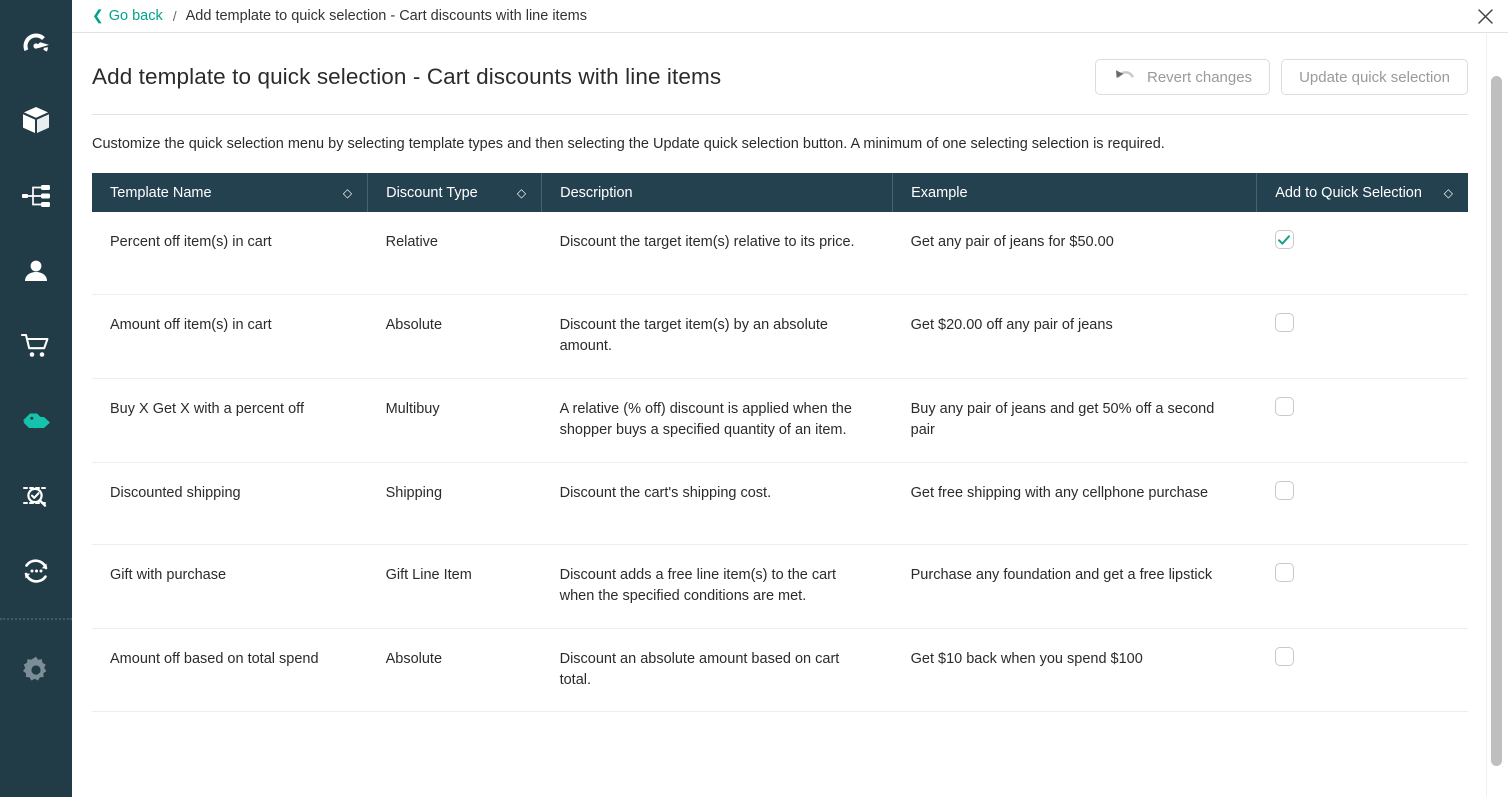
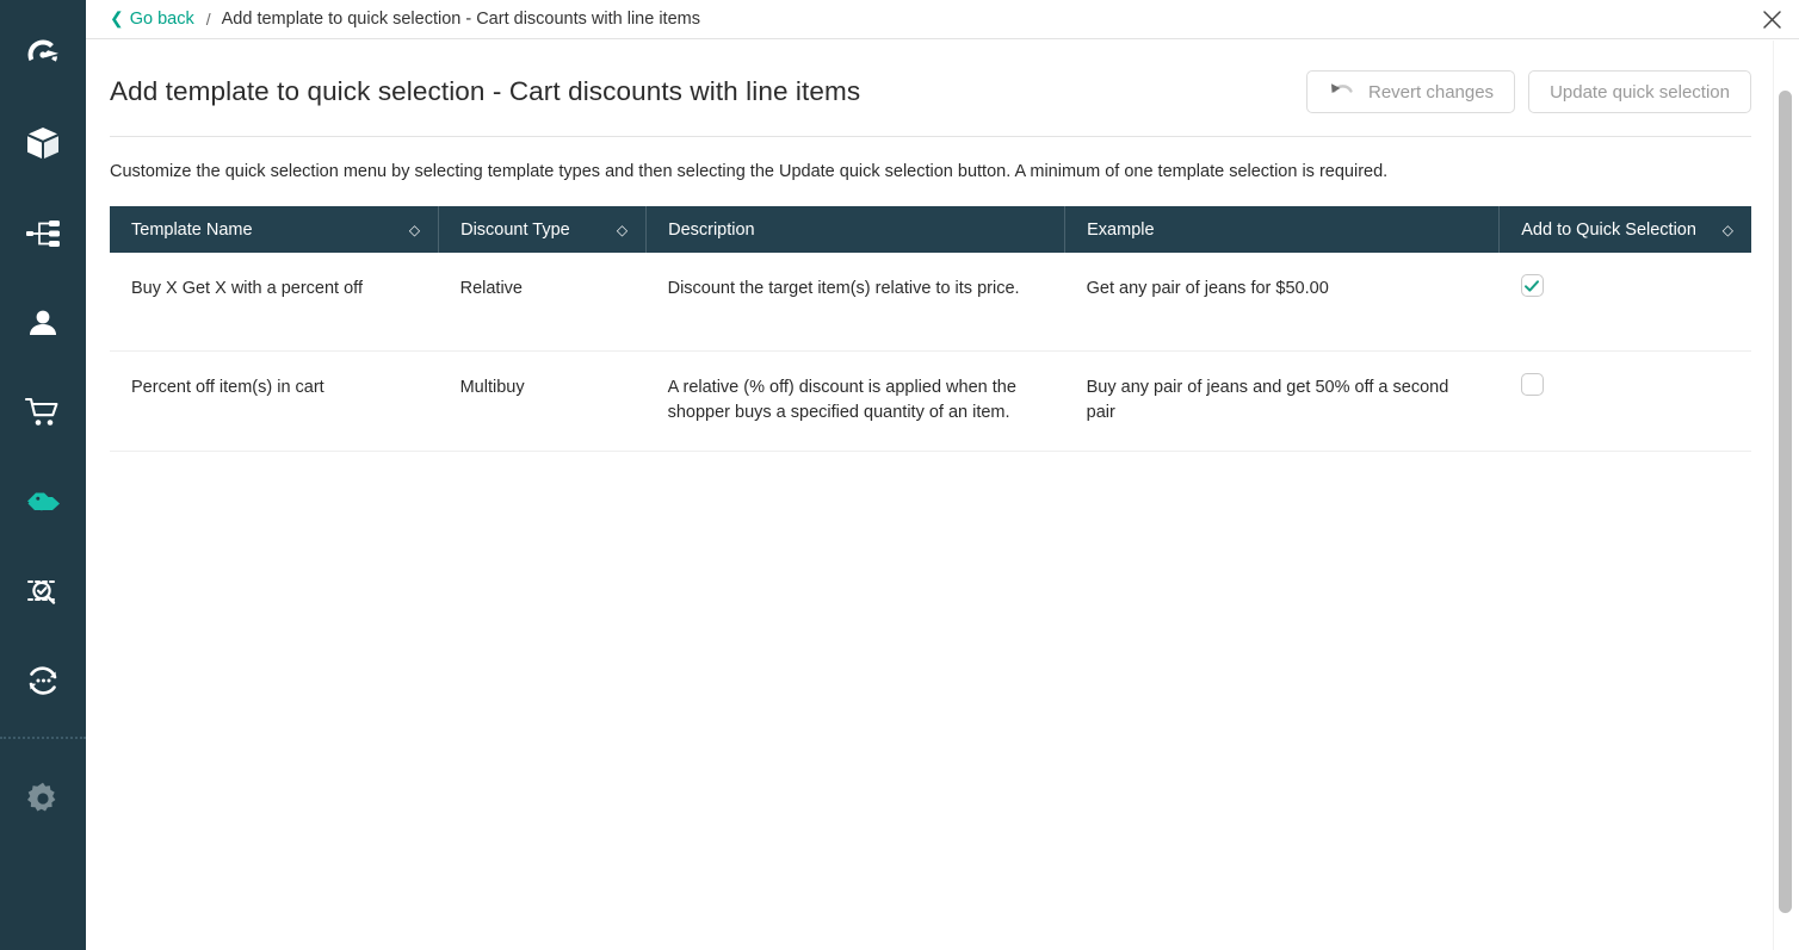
  ❮
  Go back
  /
  Add template to quick selection - Cart discounts with line items
  Add template to quick selection - Cart discounts with line items
  Revert changes
  Update quick selection
- Customize the quick selection menu by selecting template types and then selecting the Update quick selection button. A minimum of one selecting selection is required.
+ Customize the quick selection menu by selecting template types and then selecting the Update quick selection button. A minimum of one template selection is required.
  Template Name ◇	Discount Type ◇	Description	Example	Add to Quick Selection ◇
- Percent off item(s) in cart	Relative	Discount the target item(s) relative to its price.	Get any pair of jeans for $50.00
+ Buy X Get X with a percent off	Relative	Discount the target item(s) relative to its price.	Get any pair of jeans for $50.00
- Amount off item(s) in cart	Absolute	Discount the target item(s) by an absolute amount.	Get $20.00 off any pair of jeans
- Buy X Get X with a percent off	Multibuy	A relative (% off) discount is applied when the shopper buys a specified quantity of an item.	Buy any pair of jeans and get 50% off a second pair
+ Percent off item(s) in cart	Multibuy	A relative (% off) discount is applied when the shopper buys a specified quantity of an item.	Buy any pair of jeans and get 50% off a second pair
- Discounted shipping	Shipping	Discount the cart's shipping cost.	Get free shipping with any cellphone purchase
- Gift with purchase	Gift Line Item	Discount adds a free line item(s) to the cart when the specified conditions are met.	Purchase any foundation and get a free lipstick
- Amount off based on total spend	Absolute	Discount an absolute amount based on cart total.	Get $10 back when you spend $100
